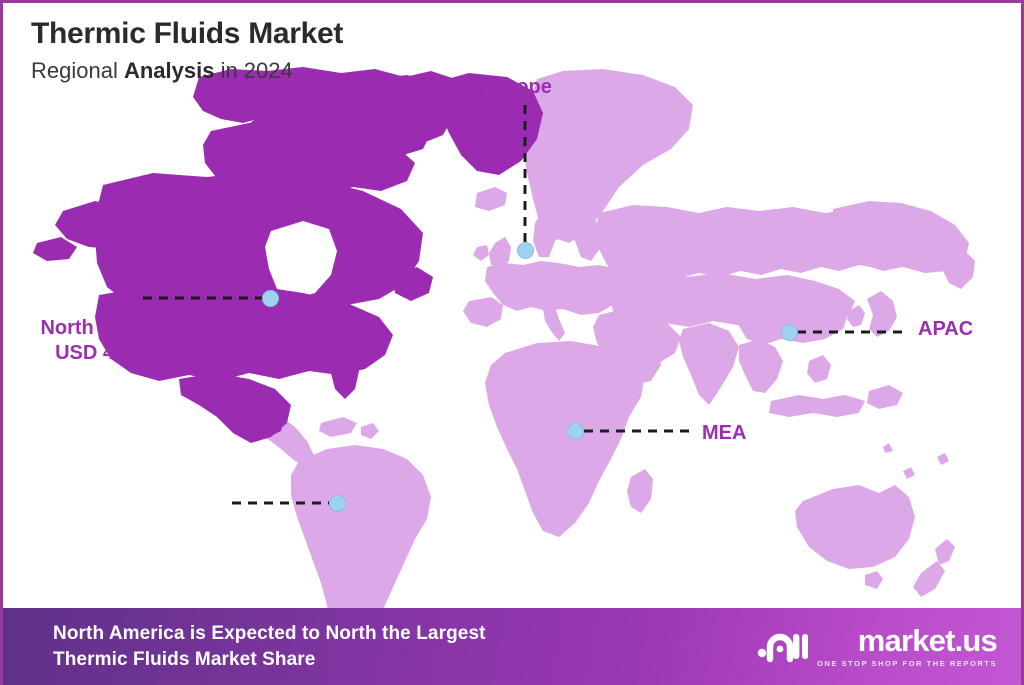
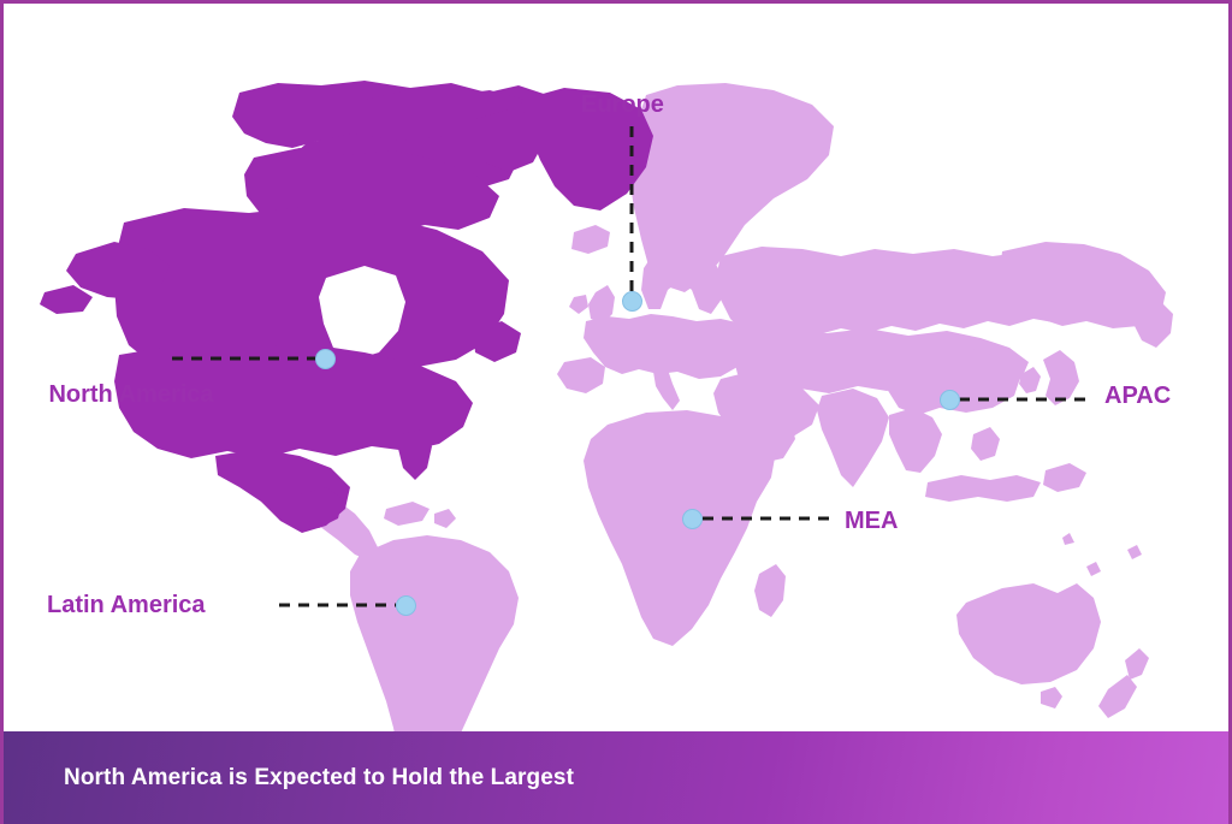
- Thermic Fluids Market
- Regional Analysis in 2024
  North America
- USD 4.2 Bn
  Europe
  APAC
  MEA
+ Latin America
- North America is Expected to North the Largest
+ North America is Expected to Hold the Largest
- Thermic Fluids Market Share
- market.us
- ONE STOP SHOP FOR THE REPORTS
